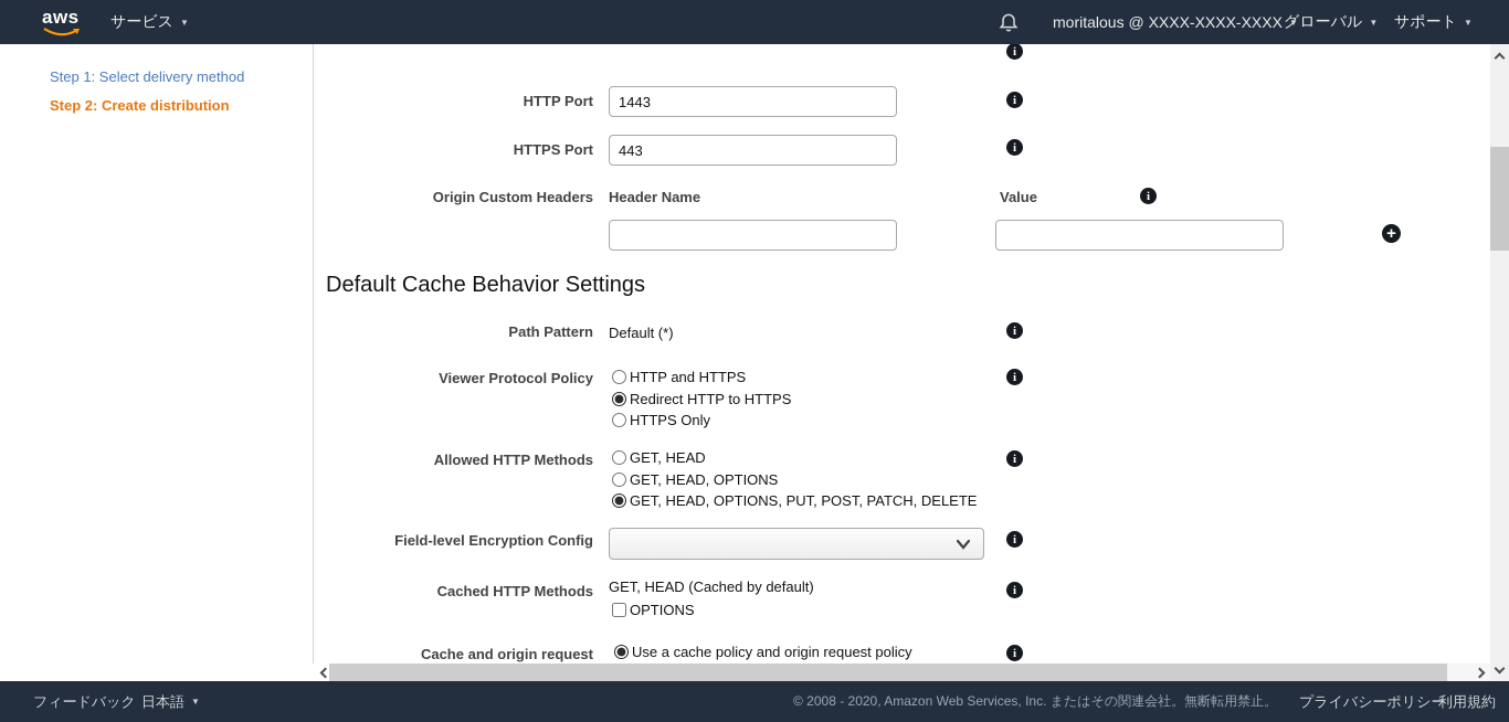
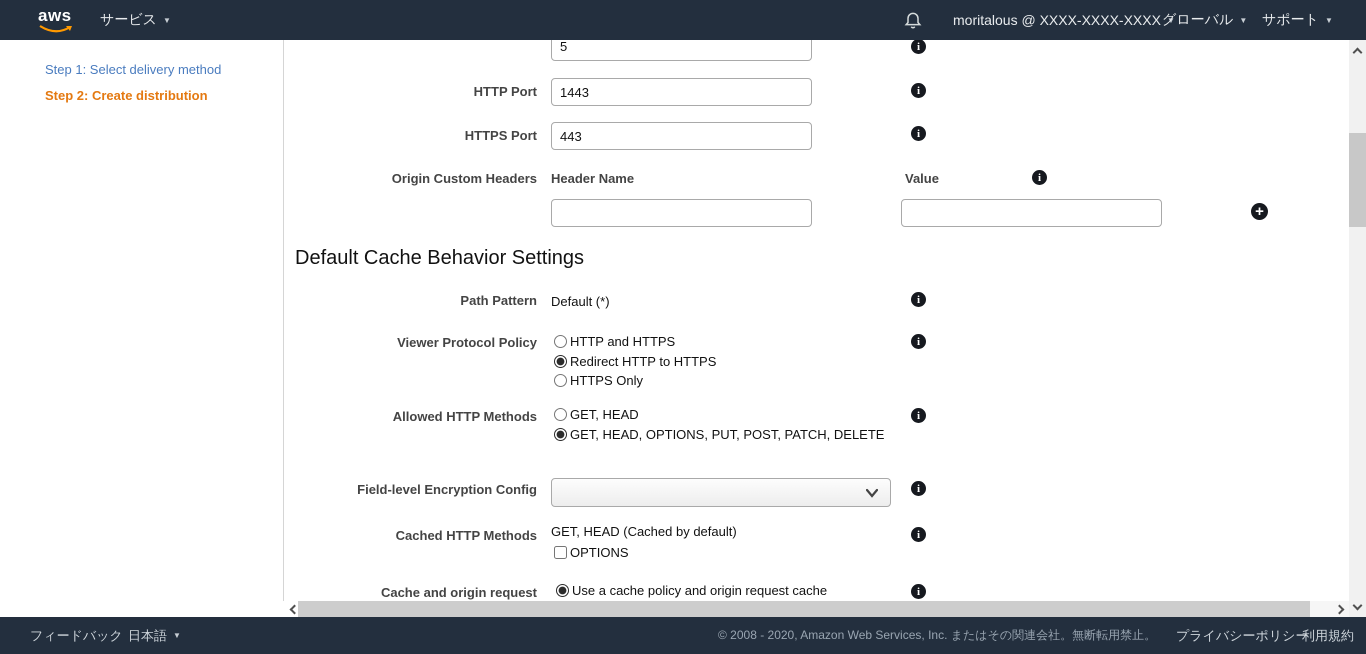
  aws
  サービス
  ▼
  moritalous @ XXXX-XXXX-XXXX
  ▼
  グローバル
  ▼
  サポート
  ▼
  Step 1: Select delivery method
  Step 2: Create distribution
+ 5
  i
  HTTP Port
  1443
  i
  HTTPS Port
  443
  i
  Origin Custom Headers
  Header Name
  Value
  i
  +
  Default Cache Behavior Settings
  Path Pattern
  Default (*)
  i
  Viewer Protocol Policy
  HTTP and HTTPS
  Redirect HTTP to HTTPS
  HTTPS Only
  i
  Allowed HTTP Methods
  GET, HEAD
- GET, HEAD, OPTIONS
  GET, HEAD, OPTIONS, PUT, POST, PATCH, DELETE
  i
  Field-level Encryption Config
  i
  Cached HTTP Methods
  GET, HEAD (Cached by default)
  OPTIONS
  i
  Cache and origin request
- Use a cache policy and origin request policy
+ Use a cache policy and origin request cache
  i
  フィードバック
  日本語
  ▼
  © 2008 - 2020, Amazon Web Services, Inc. またはその関連会社。無断転用禁止。
  プライバシーポリシー
  利用規約
